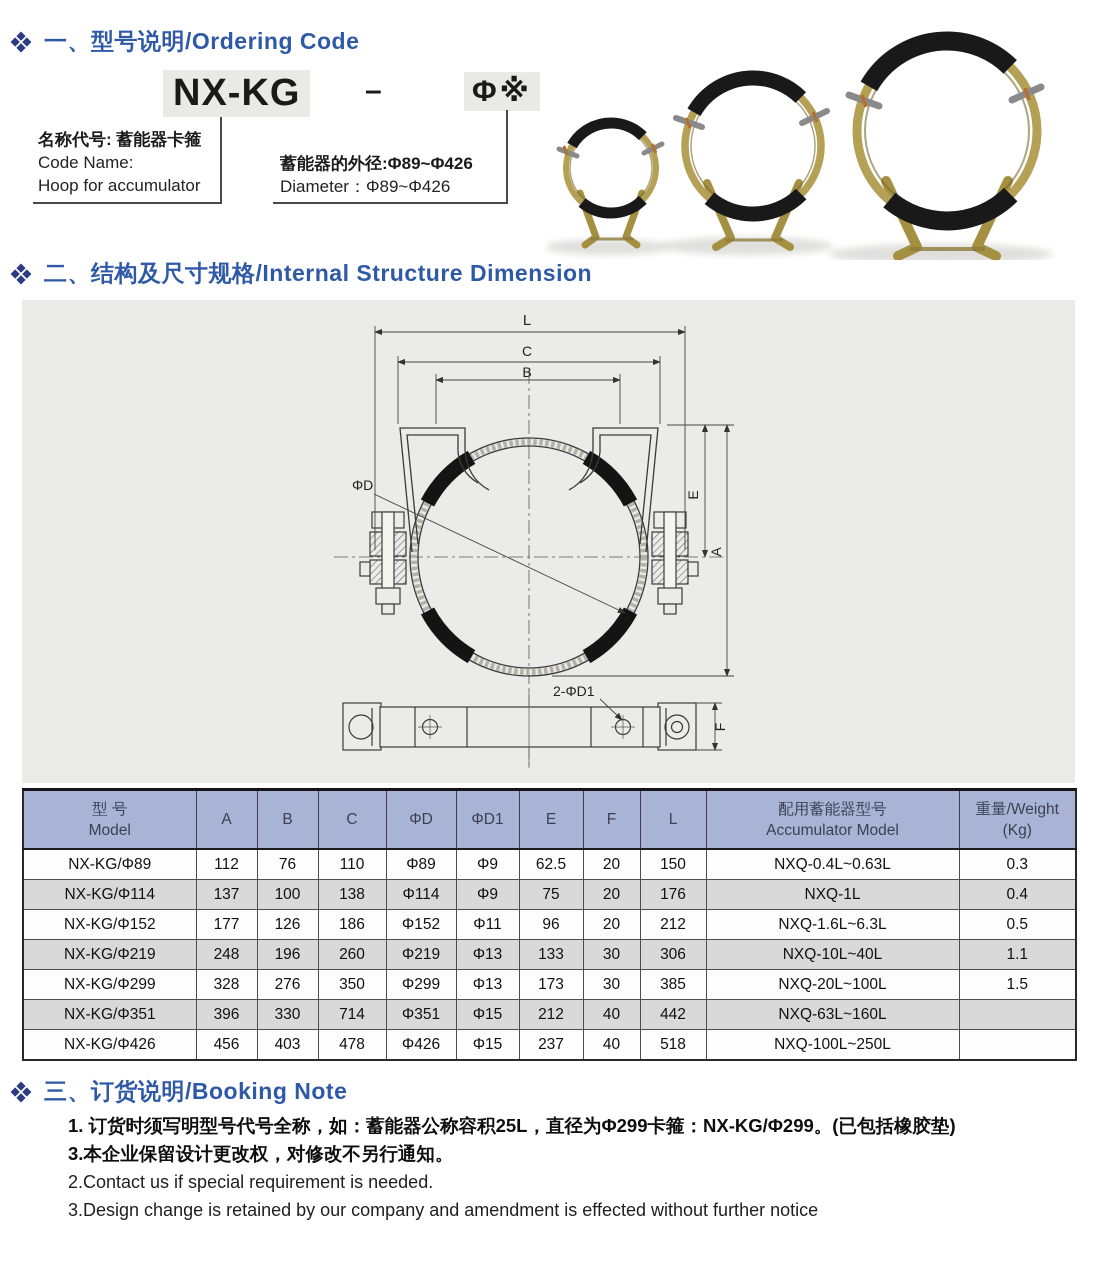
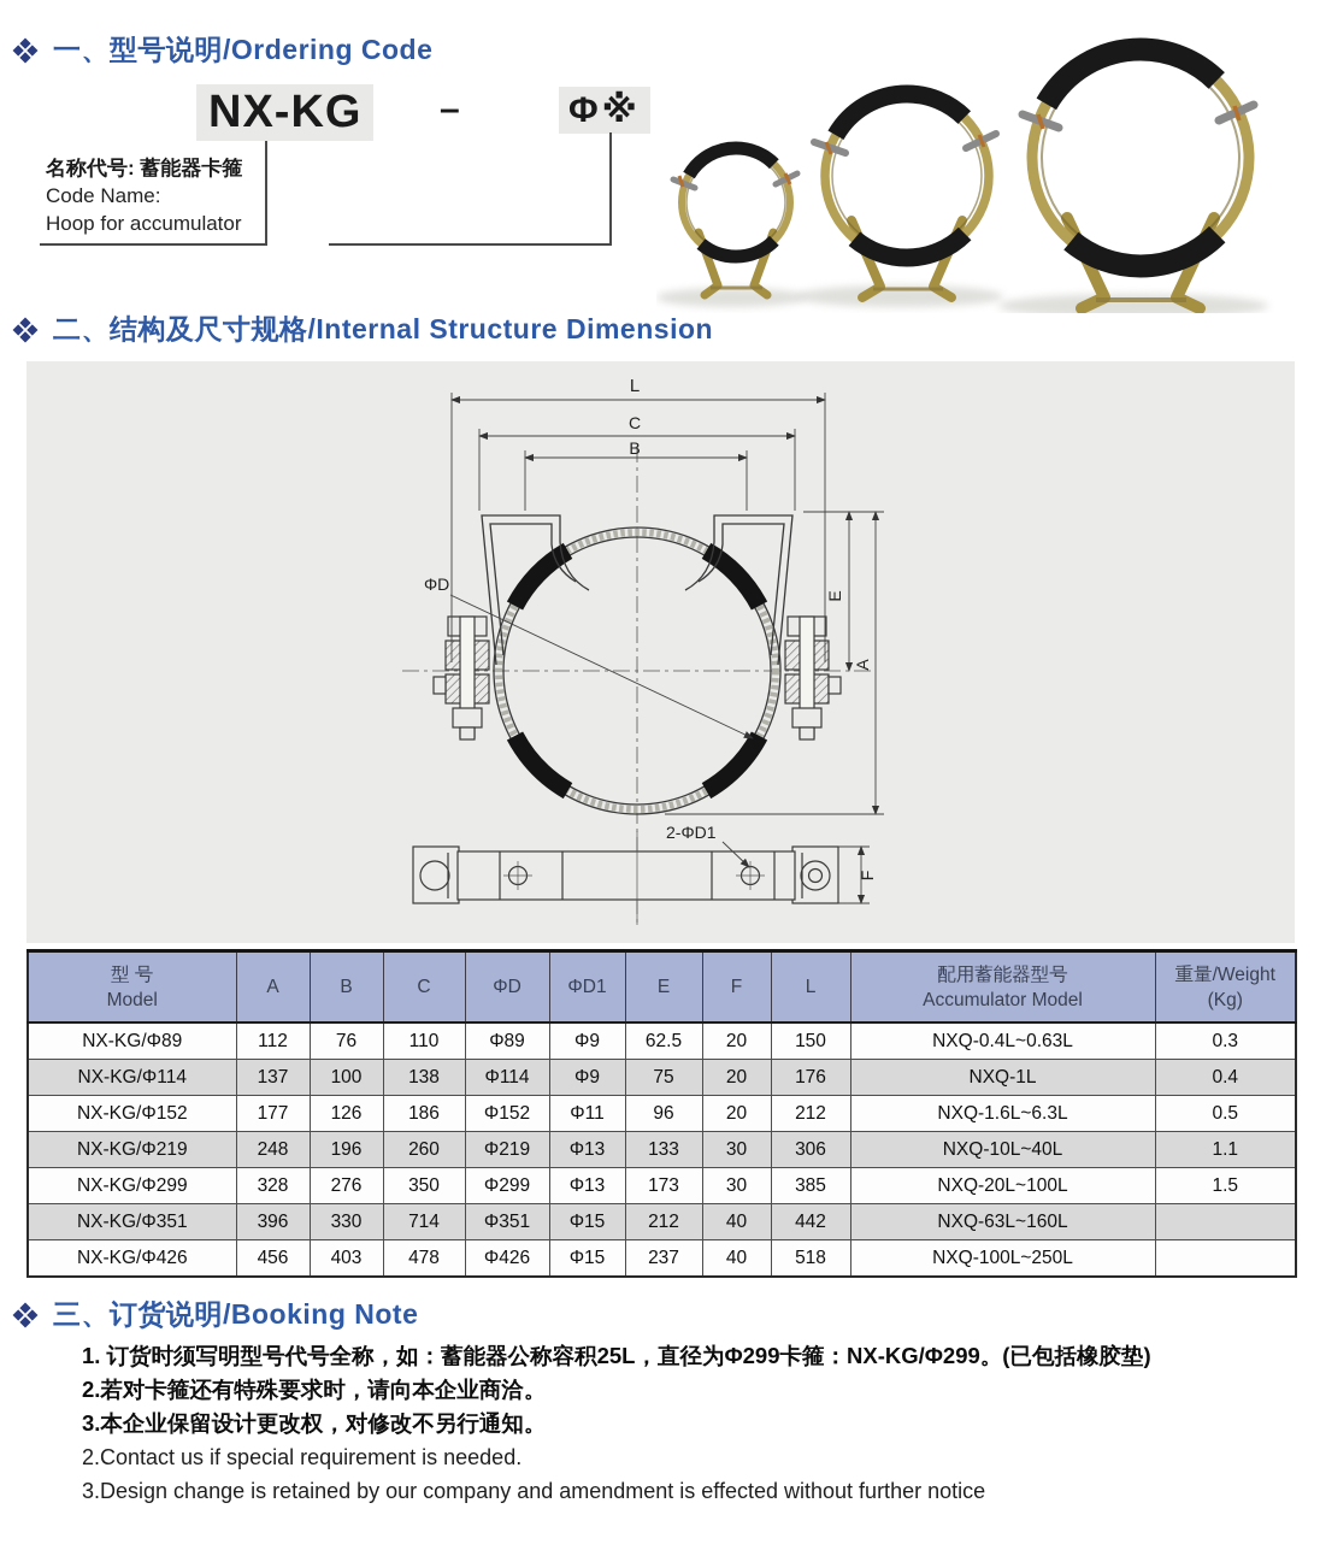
  一、型号说明/Ordering Code
  NX-KG
  –
  Φ※
  名称代号: 蓄能器卡箍
  Code Name:
  Hoop for accumulator
- 蓄能器的外径:Φ89~Φ426
- Diameter：Φ89~Φ426
  二、结构及尺寸规格/Internal Structure Dimension
  L
  C
  B
  ΦD
  2-ΦD1
  型 号Model	A	B	C	ΦD	ΦD1	E	F	L	配用蓄能器型号Accumulator Model	重量/Weight(Kg)
  NX-KG/Φ89	112	76	110	Φ89	Φ9	62.5	20	150	NXQ-0.4L~0.63L	0.3
  NX-KG/Φ114	137	100	138	Φ114	Φ9	75	20	176	NXQ-1L	0.4
  NX-KG/Φ152	177	126	186	Φ152	Φ11	96	20	212	NXQ-1.6L~6.3L	0.5
  NX-KG/Φ219	248	196	260	Φ219	Φ13	133	30	306	NXQ-10L~40L	1.1
  NX-KG/Φ299	328	276	350	Φ299	Φ13	173	30	385	NXQ-20L~100L	1.5
  NX-KG/Φ351	396	330	714	Φ351	Φ15	212	40	442	NXQ-63L~160L
  NX-KG/Φ426	456	403	478	Φ426	Φ15	237	40	518	NXQ-100L~250L
  三、订货说明/Booking Note
  1. 订货时须写明型号代号全称，如：蓄能器公称容积25L，直径为Φ299卡箍：NX-KG/Φ299。(已包括橡胶垫)
+ 2.若对卡箍还有特殊要求时，请向本企业商洽。
  3.本企业保留设计更改权，对修改不另行通知。
  2.Contact us if special requirement is needed.
  3.Design change is retained by our company and amendment is effected without further notice
